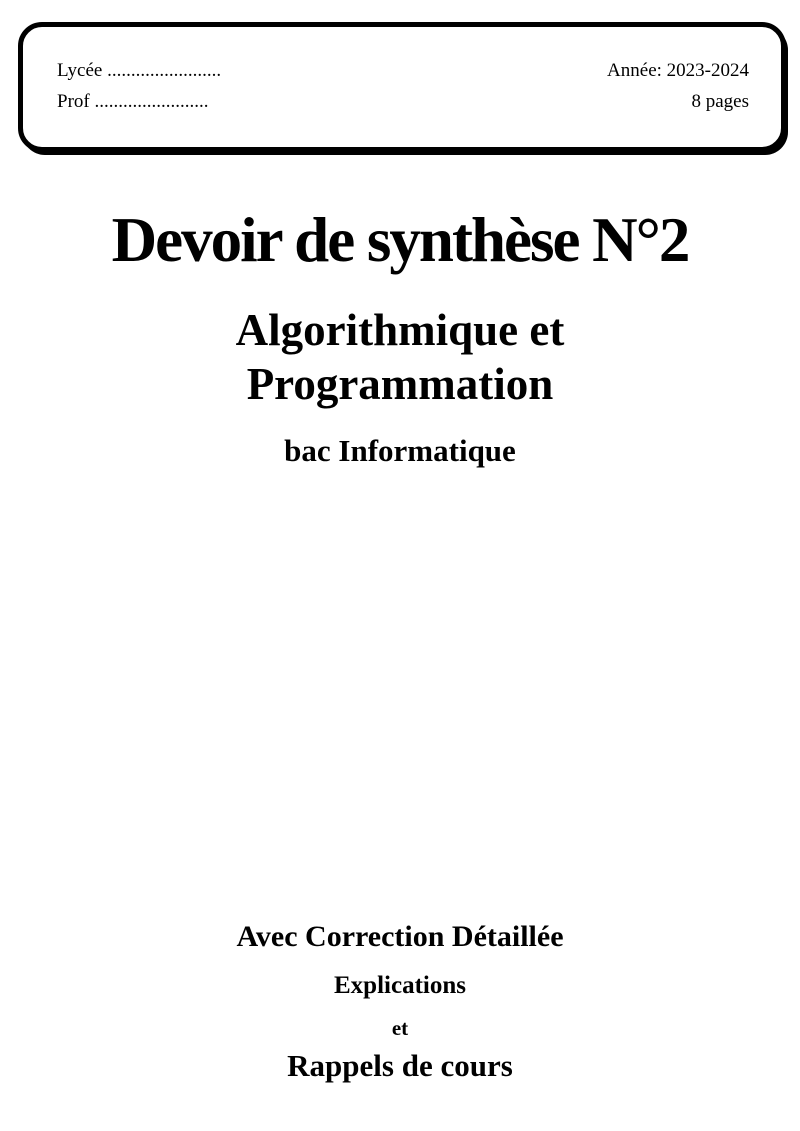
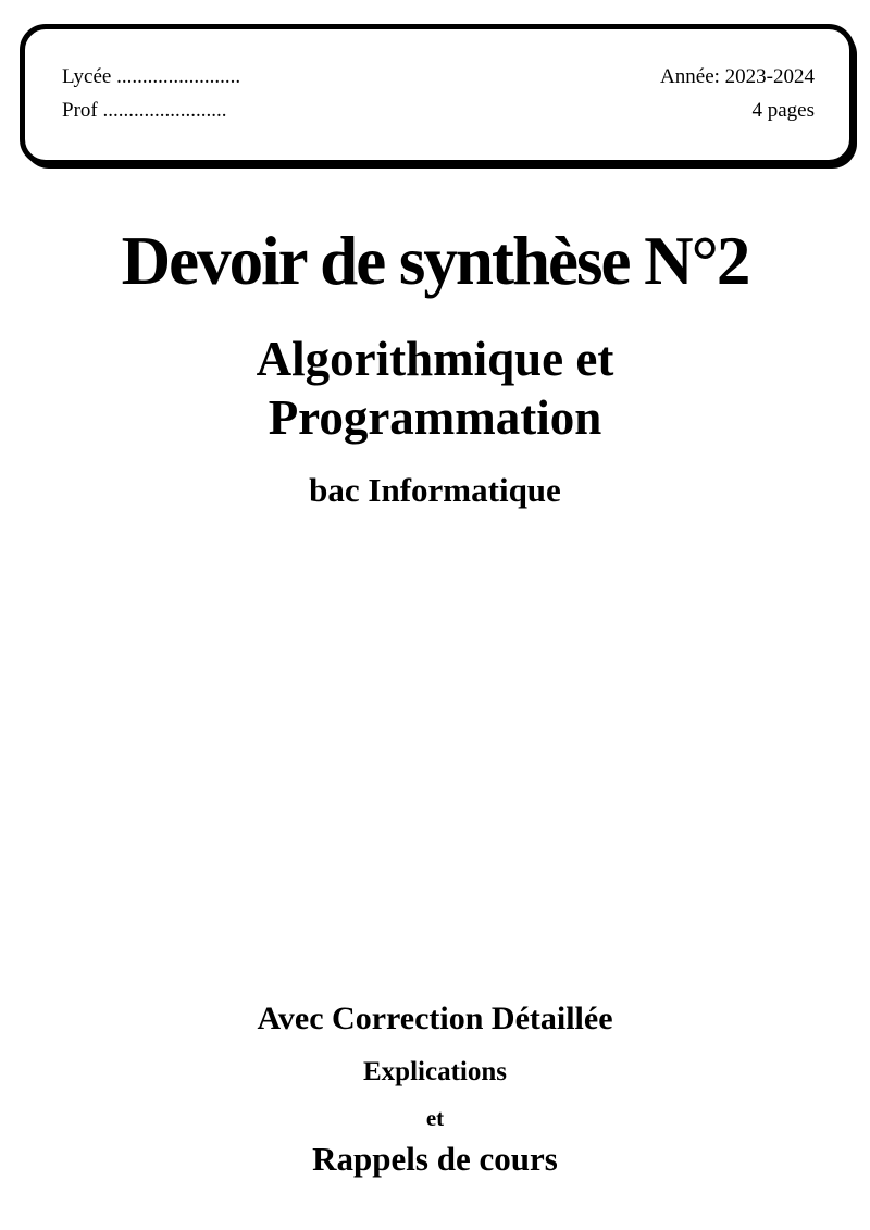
  Lycée ........................
  Prof ........................
  Année: 2023-2024
- 8 pages
+ 4 pages
  Devoir de synthèse N°2
  Algorithmique et
  Programmation
  bac Informatique
  Avec Correction Détaillée
  Explications
  et
  Rappels de cours
